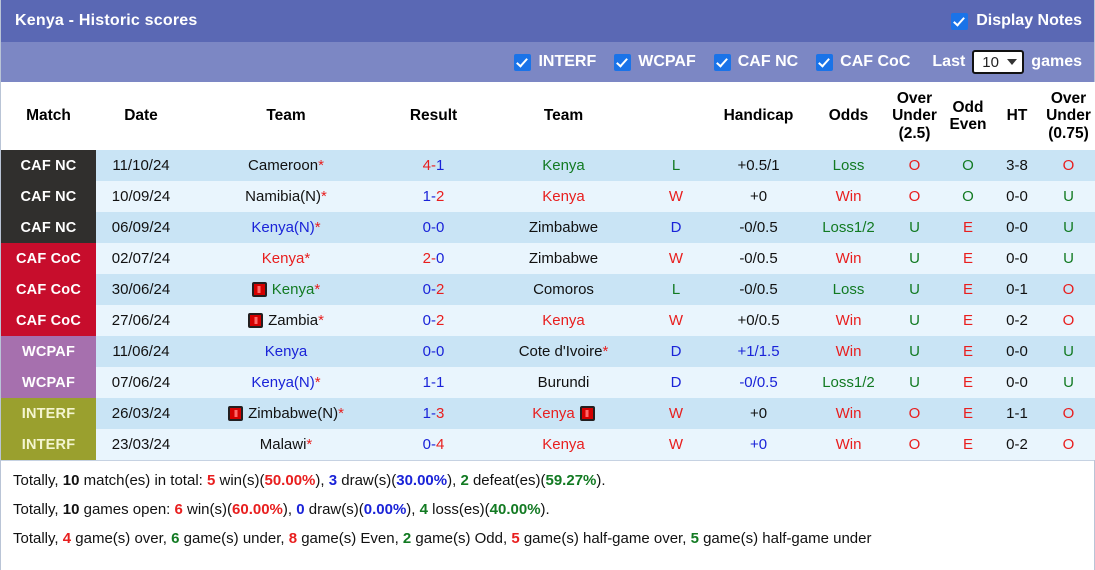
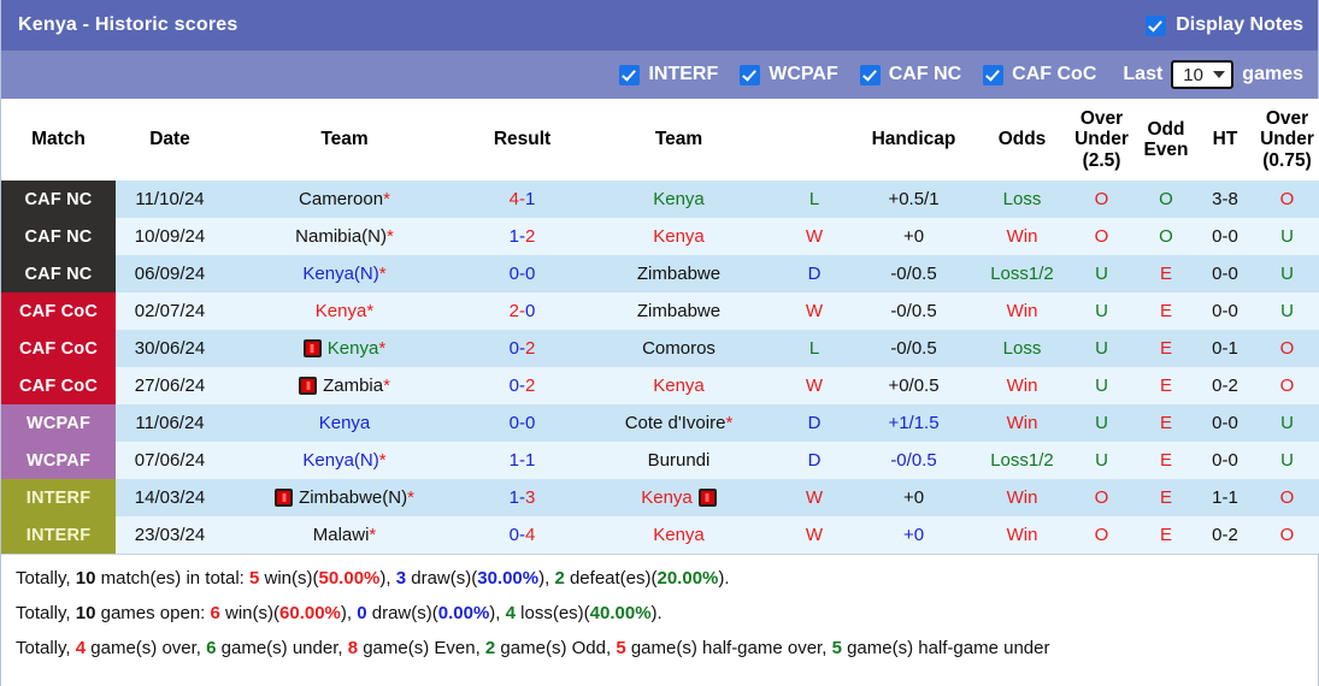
  Kenya - Historic scores
  Display Notes
  INTERF
  WCPAF
  CAF NC
  CAF CoC
  Last
  10
  games
  Match	Date	Team	Result	Team		Handicap	Odds	OverUnder(2.5)	OddEven	HT	OverUnder(0.75)
  CAF NC	11/10/24	Cameroon*	4-1	Kenya	L	+0.5/1	Loss	O	O	3-8	O
  CAF NC	10/09/24	Namibia(N)*	1-2	Kenya	W	+0	Win	O	O	0-0	U
  CAF NC	06/09/24	Kenya(N)*	0-0	Zimbabwe	D	-0/0.5	Loss1/2	U	E	0-0	U
  CAF CoC	02/07/24	Kenya*	2-0	Zimbabwe	W	-0/0.5	Win	U	E	0-0	U
  CAF CoC	30/06/24	Kenya*	0-2	Comoros	L	-0/0.5	Loss	U	E	0-1	O
  CAF CoC	27/06/24	Zambia*	0-2	Kenya	W	+0/0.5	Win	U	E	0-2	O
  WCPAF	11/06/24	Kenya	0-0	Cote d'Ivoire*	D	+1/1.5	Win	U	E	0-0	U
  WCPAF	07/06/24	Kenya(N)*	1-1	Burundi	D	-0/0.5	Loss1/2	U	E	0-0	U
- INTERF	26/03/24	Zimbabwe(N)*	1-3	Kenya	W	+0	Win	O	E	1-1	O
+ INTERF	14/03/24	Zimbabwe(N)*	1-3	Kenya	W	+0	Win	O	E	1-1	O
  INTERF	23/03/24	Malawi*	0-4	Kenya	W	+0	Win	O	E	0-2	O
- Totally, 10 match(es) in total: 5 win(s)(50.00%), 3 draw(s)(30.00%), 2 defeat(es)(59.27%).
+ Totally, 10 match(es) in total: 5 win(s)(50.00%), 3 draw(s)(30.00%), 2 defeat(es)(20.00%).
  Totally, 10 games open: 6 win(s)(60.00%), 0 draw(s)(0.00%), 4 loss(es)(40.00%).
  Totally, 4 game(s) over, 6 game(s) under, 8 game(s) Even, 2 game(s) Odd, 5 game(s) half-game over, 5 game(s) half-game under
